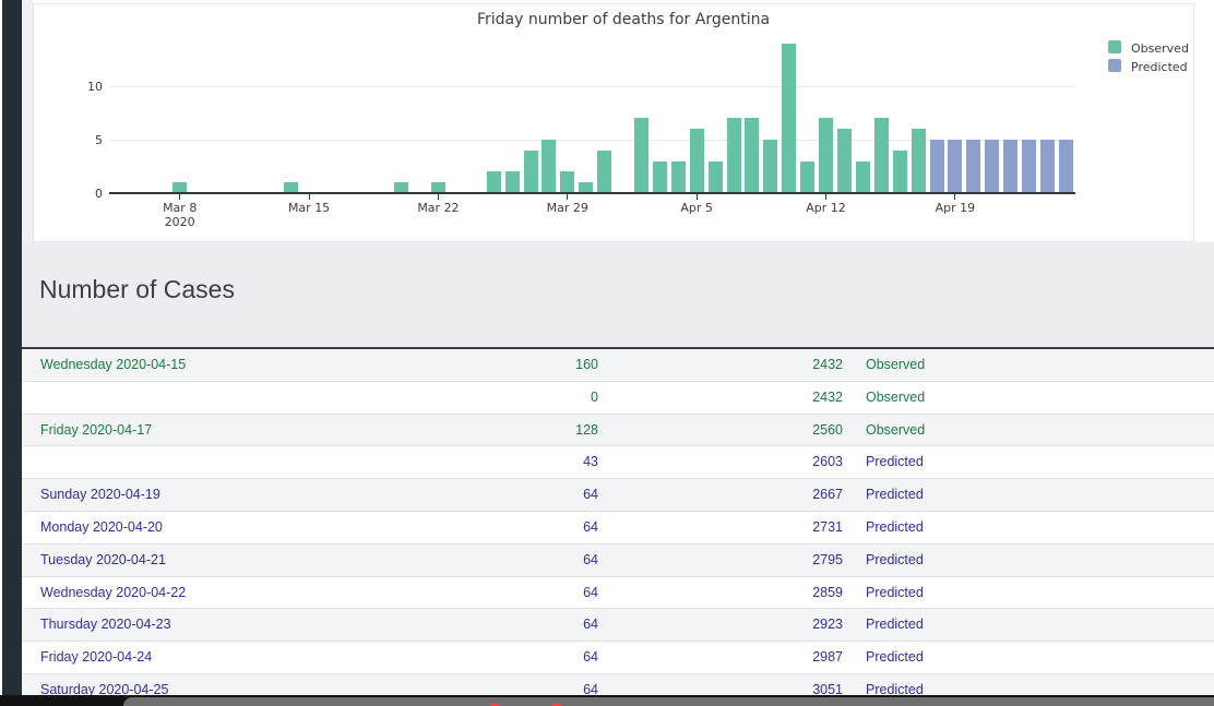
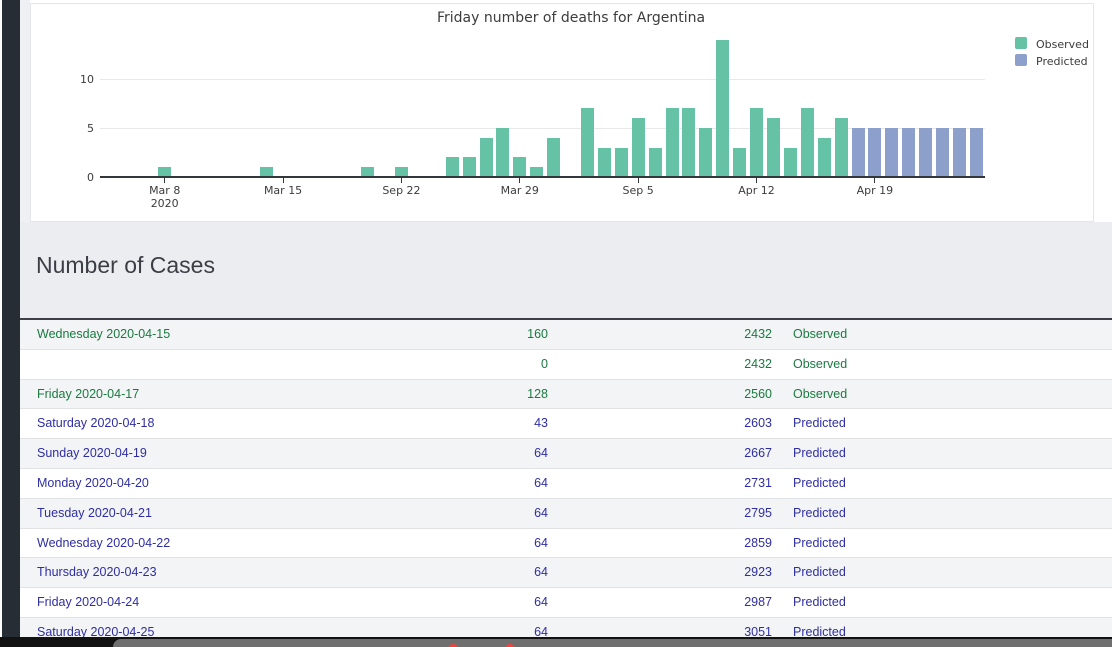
  Friday number of deaths for Argentina
  0
  5
  10
  Mar 8
  2020
  Mar 15
- Mar 22
+ Sep 22
  Mar 29
- Apr 5
+ Sep 5
  Apr 12
  Apr 19
  Observed
  Predicted
  Number of Cases
  Wednesday 2020-04-15
  160
  2432
  Observed
  0
  2432
  Observed
  Friday 2020-04-17
  128
  2560
  Observed
+ Saturday 2020-04-18
  43
  2603
  Predicted
  Sunday 2020-04-19
  64
  2667
  Predicted
  Monday 2020-04-20
  64
  2731
  Predicted
  Tuesday 2020-04-21
  64
  2795
  Predicted
  Wednesday 2020-04-22
  64
  2859
  Predicted
  Thursday 2020-04-23
  64
  2923
  Predicted
  Friday 2020-04-24
  64
  2987
  Predicted
  Saturday 2020-04-25
  64
  3051
  Predicted
